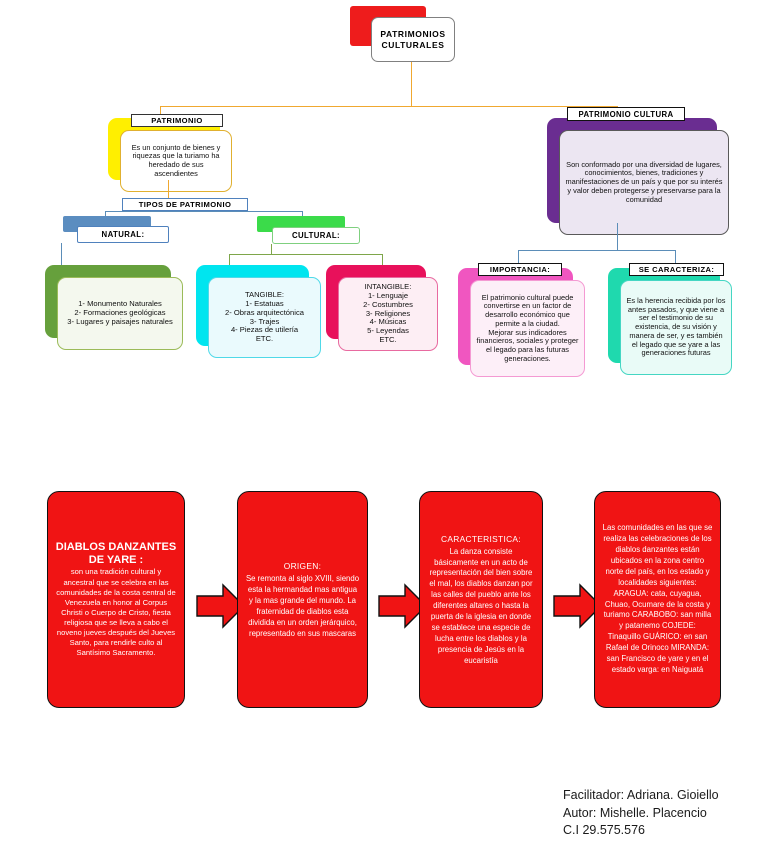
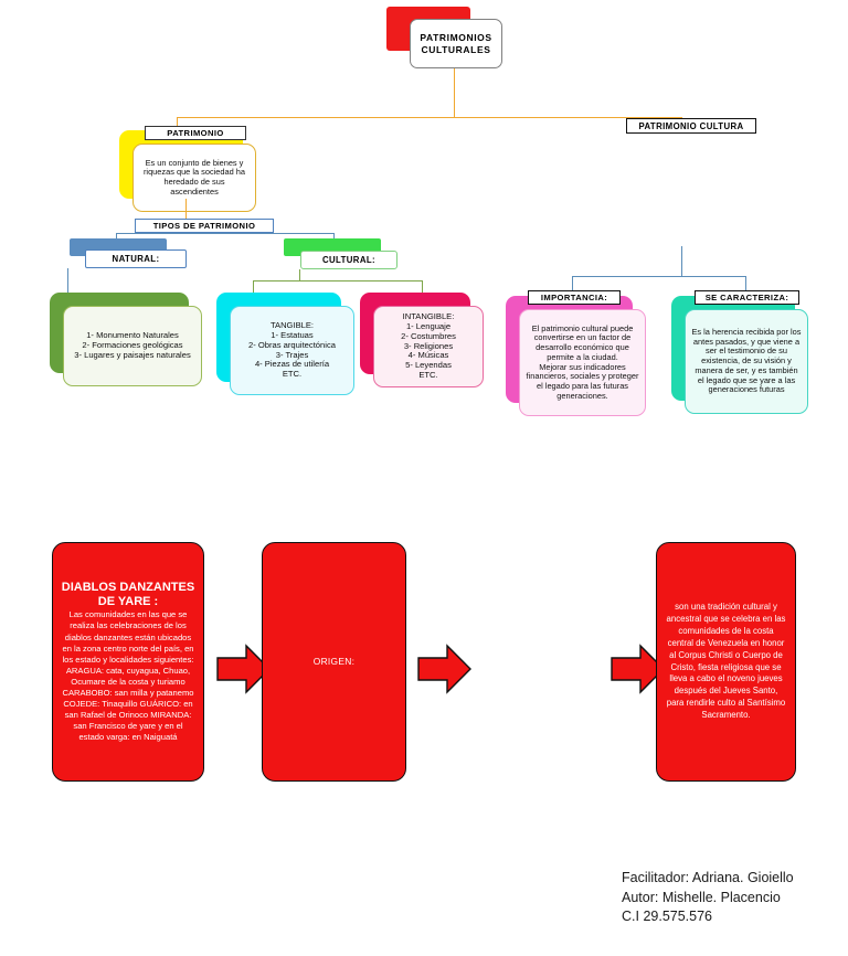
  PATRIMONIOS CULTURALES
- Es un conjunto de bienes y riquezas que la turiamo ha heredado de sus ascendientes
+ Es un conjunto de bienes y riquezas que la sociedad ha heredado de sus ascendientes
  PATRIMONIO
- Son conformado por una diversidad de lugares, conocimientos, bienes, tradiciones y manifestaciones de un país y que por su interés y valor deben protegerse y preservarse para la comunidad
  PATRIMONIO CULTURA
  TIPOS DE PATRIMONIO
  NATURAL:
  1- Monumento Naturales
  2- Formaciones geológicas
  3- Lugares y paisajes naturales
  CULTURAL:
  TANGIBLE:
  1- Estatuas
  2- Obras arquitectónica
  3- Trajes
  4- Piezas de utilería
  ETC.
  INTANGIBLE:
  1- Lenguaje
  2- Costumbres
  3- Religiones
  4- Músicas
  5- Leyendas
  ETC.
  El patrimonio cultural puede convertirse en un factor de desarrollo económico que permite a la ciudad.
  Mejorar sus indicadores financieros, sociales y proteger el legado para las futuras generaciones.
  IMPORTANCIA:
  Es la herencia recibida por los antes pasados, y que viene a ser el testimonio de su existencia, de su visión y manera de ser, y es también el legado que se yare a las generaciones futuras
  SE CARACTERIZA:
  DIABLOS DANZANTES DE YARE :
- son una tradición cultural y ancestral que se celebra en las comunidades de la costa central de Venezuela en honor al Corpus Christi o Cuerpo de Cristo, fiesta religiosa que se lleva a cabo el noveno jueves después del Jueves Santo, para rendirle culto al Santísimo Sacramento.
+ Las comunidades en las que se realiza las celebraciones de los diablos danzantes están ubicados en la zona centro norte del país, en los estado y localidades siguientes: ARAGUA: cata, cuyagua, Chuao, Ocumare de la costa y turiamo CARABOBO: san milla y patanemo COJEDE: Tinaquillo GUÁRICO: en san Rafael de Orinoco MIRANDA: san Francisco de yare y en el estado varga: en Naiguatá
  ORIGEN:
- Se remonta al siglo XVIII, siendo esta la hermandad mas antigua y la mas grande del mundo. La fraternidad de diablos esta dividida en un orden jerárquico, representado en sus mascaras
- CARACTERISTICA:
- La danza consiste básicamente en un acto de representación del bien sobre el mal, los diablos danzan por las calles del pueblo ante los diferentes altares o hasta la puerta de la iglesia en donde se establece una especie de lucha entre los diablos y la presencia de Jesús en la eucaristía
- Las comunidades en las que se realiza las celebraciones de los diablos danzantes están ubicados en la zona centro norte del país, en los estado y localidades siguientes: ARAGUA: cata, cuyagua, Chuao, Ocumare de la costa y turiamo CARABOBO: san milla y patanemo COJEDE: Tinaquillo GUÁRICO: en san Rafael de Orinoco MIRANDA: san Francisco de yare y en el estado varga: en Naiguatá
+ son una tradición cultural y ancestral que se celebra en las comunidades de la costa central de Venezuela en honor al Corpus Christi o Cuerpo de Cristo, fiesta religiosa que se lleva a cabo el noveno jueves después del Jueves Santo, para rendirle culto al Santísimo Sacramento.
  Facilitador: Adriana. Gioiello
  Autor: Mishelle. Placencio
  C.I 29.575.576
